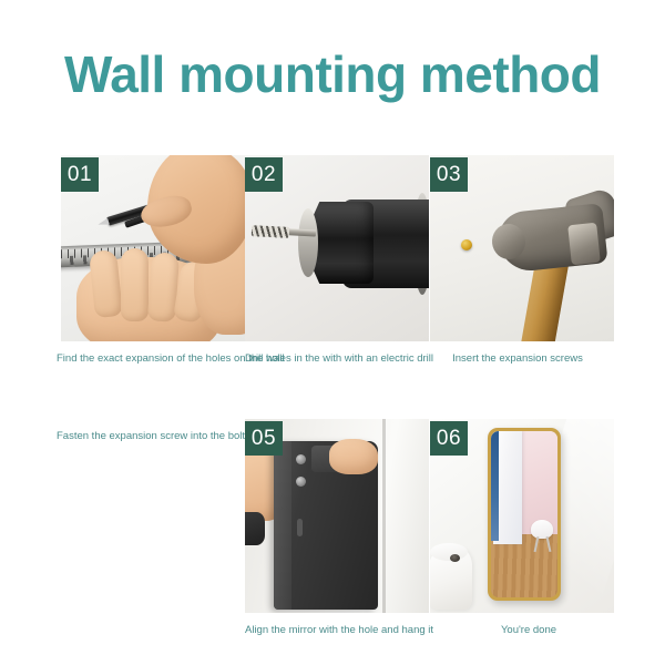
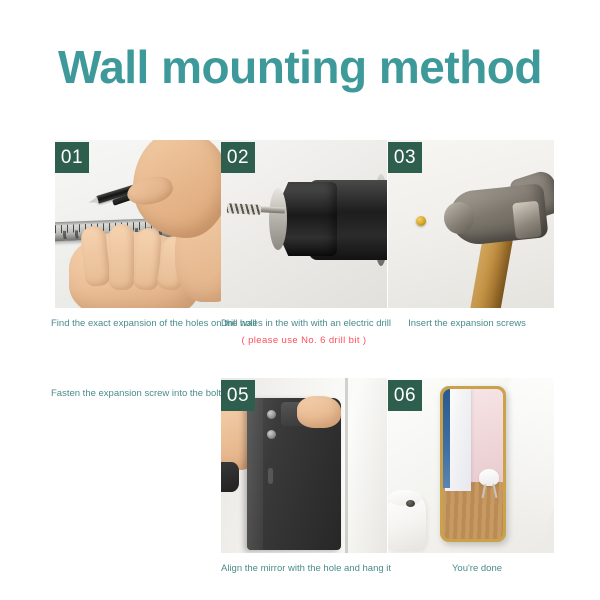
  Wall mounting method
  01
  Find the exact expansion of the holes on the wall
  02
  Drill holes in the with with an electric drill
+ ( please use No. 6 drill bit )
  03
  Insert the expansion screws
  Fasten the expansion screw into the bolt
  05
  Align the mirror with the hole and hang it
  06
  You're done
